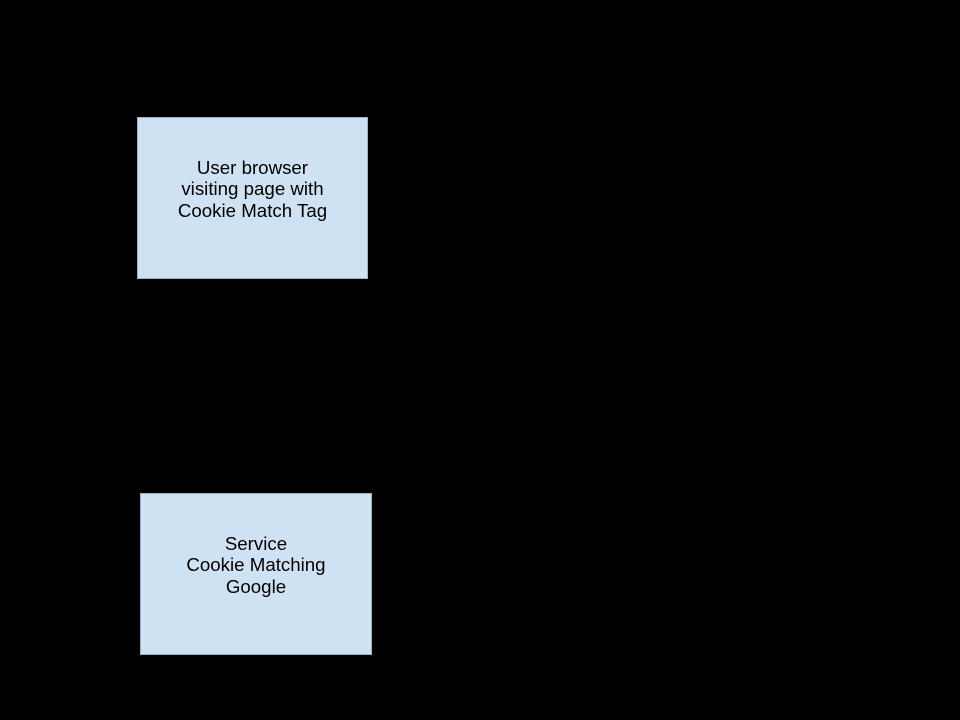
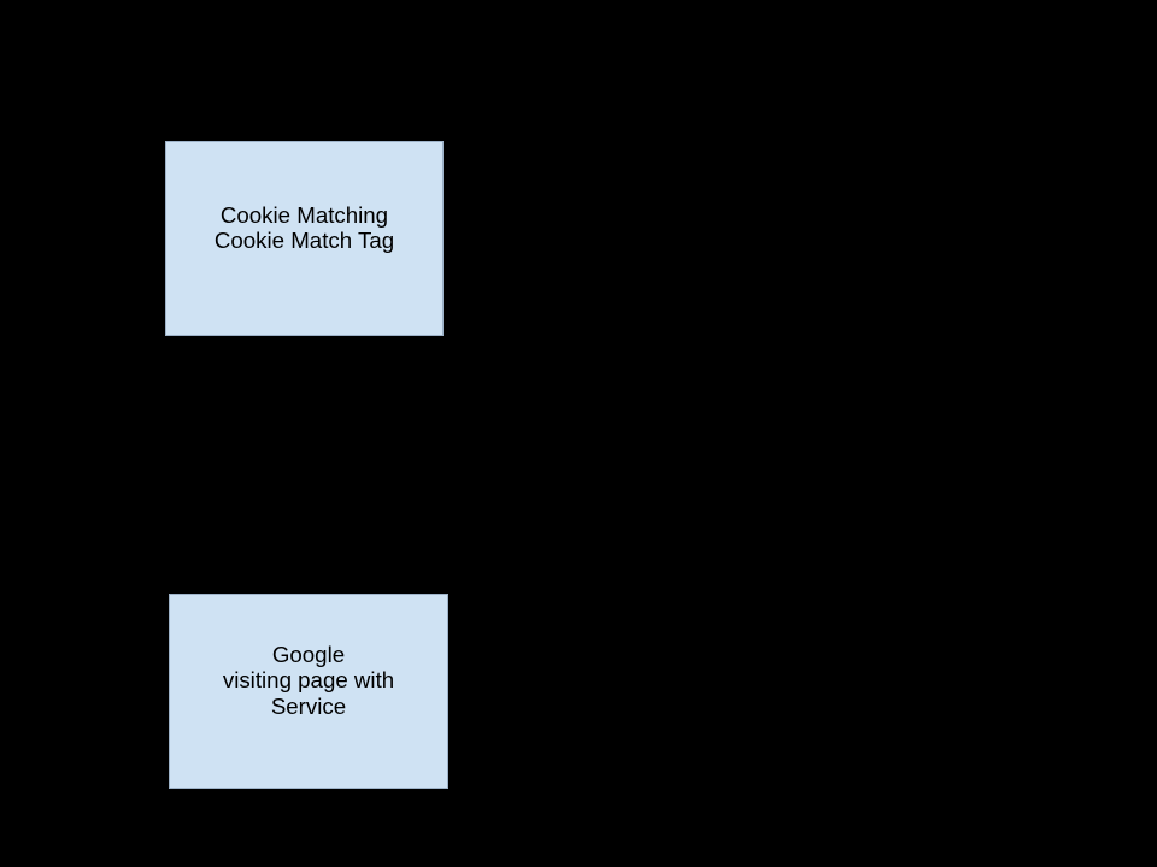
- User browser
- visiting page with
+ Cookie Matching
  Cookie Match Tag
- Service
+ Google
- Cookie Matching
+ visiting page with
- Google
+ Service
